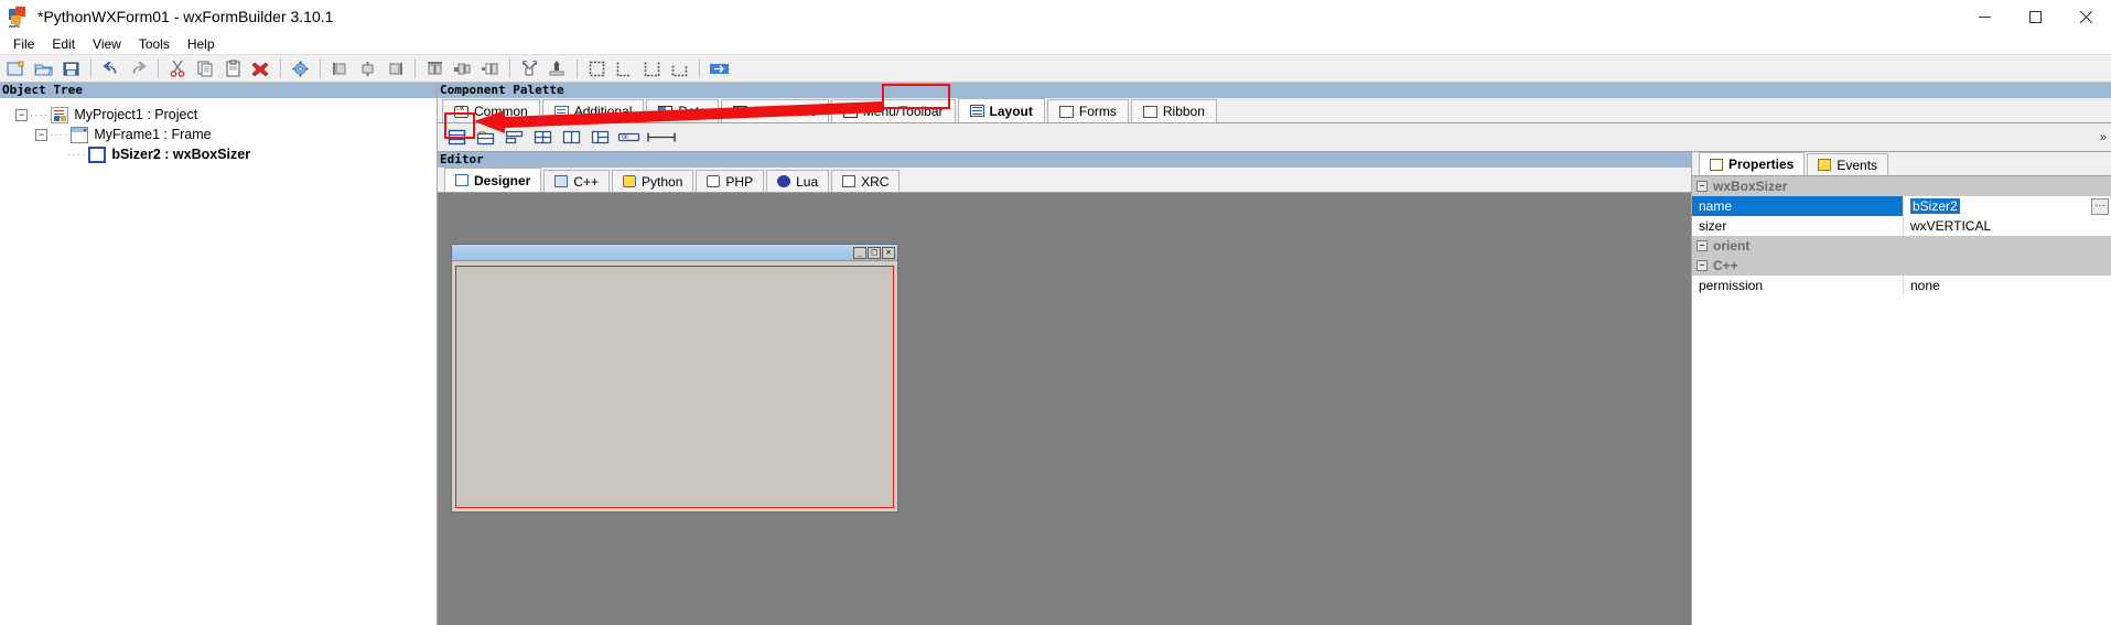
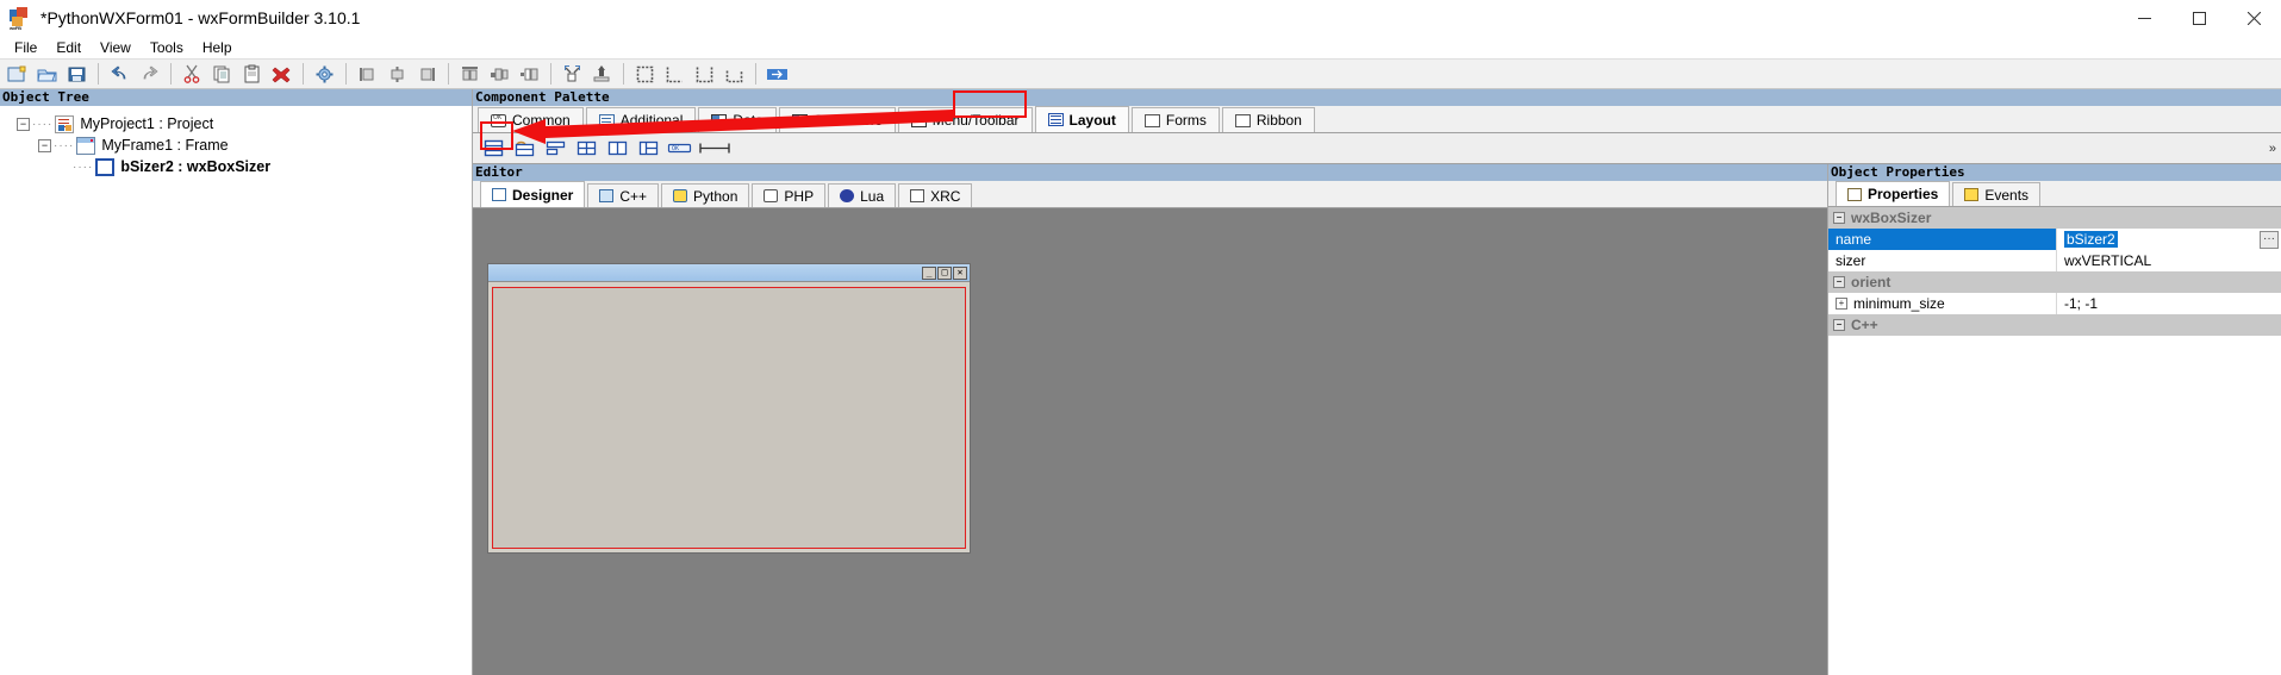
  *PythonWXForm01 - wxFormBuilder 3.10.1
  File
  Edit
  View
  Tools
  Help
  Object Tree
  −
  ····
  MyProject1 : Project
  −
  ····
  MyFrame1 : Frame
  ····
  bSizer2 : wxBoxSizer
  Component Palette
  Common
  Additional
  nu/Toolbar
  Layout
  Forms
  Ribbon
  »
  Editor
  Designer
  C++
  Python
  PHP
  Lua
  XRC
  _
  □
  ✕
+ Object Properties
  Properties
  Events
  −
  wxBoxSizer
  name
  bSizer2
  ···
  sizer
  wxVERTICAL
  −
  orient
+ +
+ minimum_size
+ -1; -1
  −
  C++
- permission
- none
